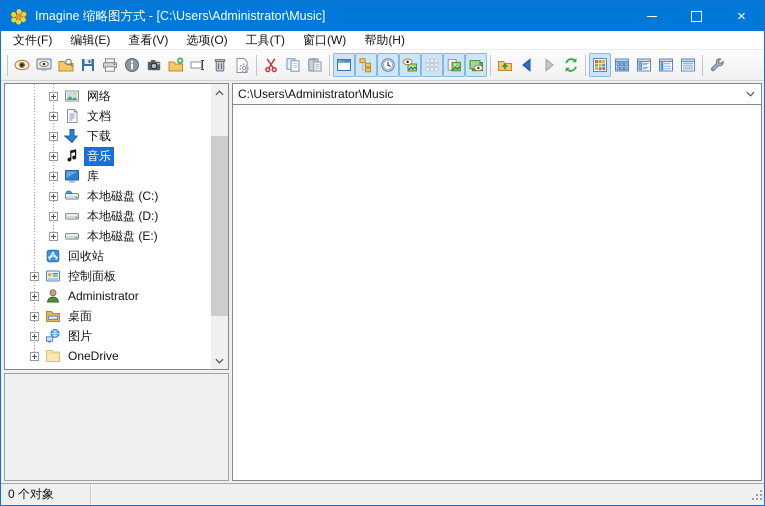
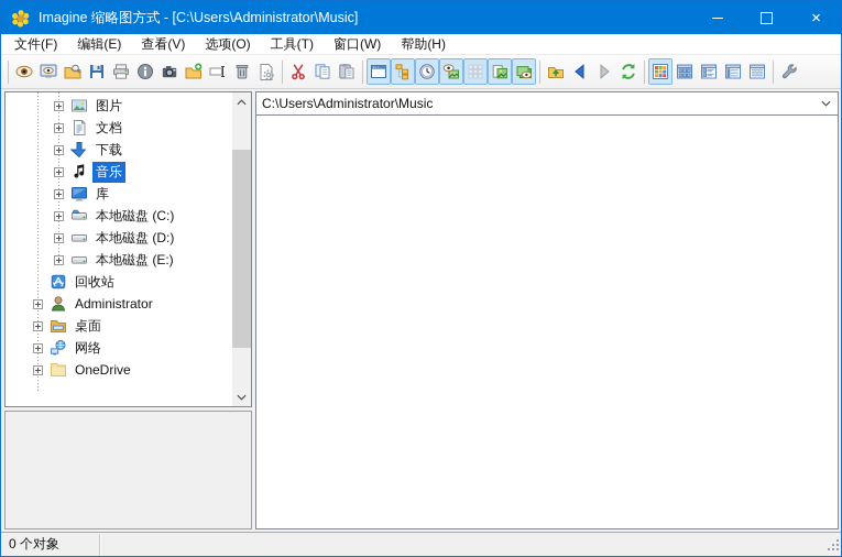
  Imagine 缩略图方式 - [C:\Users\Administrator\Music]
  ×
  文件(F)
  编辑(E)
  查看(V)
  选项(O)
  工具(T)
  窗口(W)
  帮助(H)
- 网络
+ 图片
  文档
  下载
  音乐
  库
  本地磁盘 (C:)
  本地磁盘 (D:)
  本地磁盘 (E:)
  回收站
- 控制面板
  Administrator
  桌面
- 图片
+ 网络
  OneDrive
  C:\Users\Administrator\Music
  0 个对象
